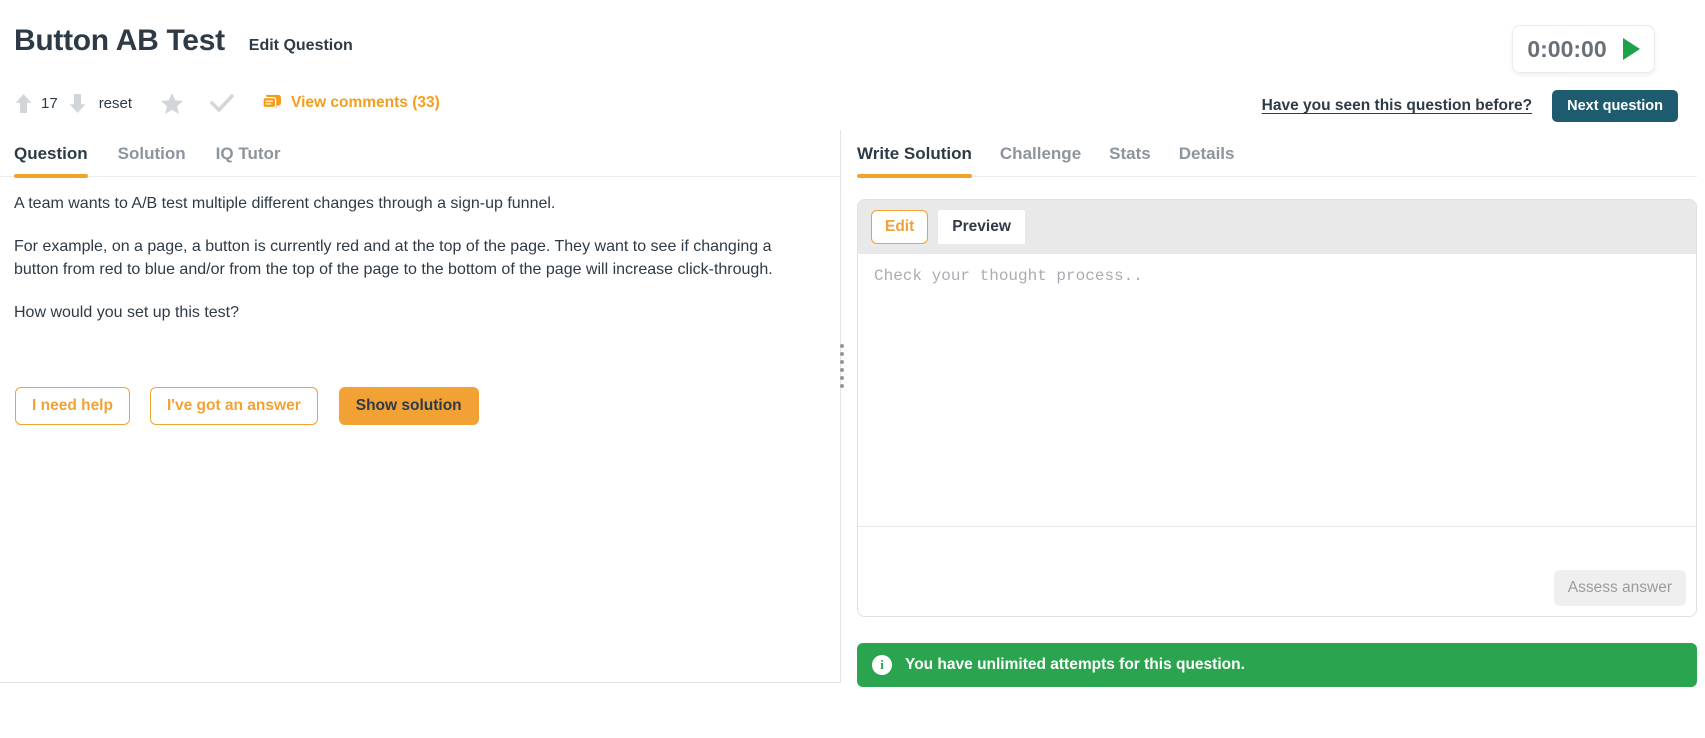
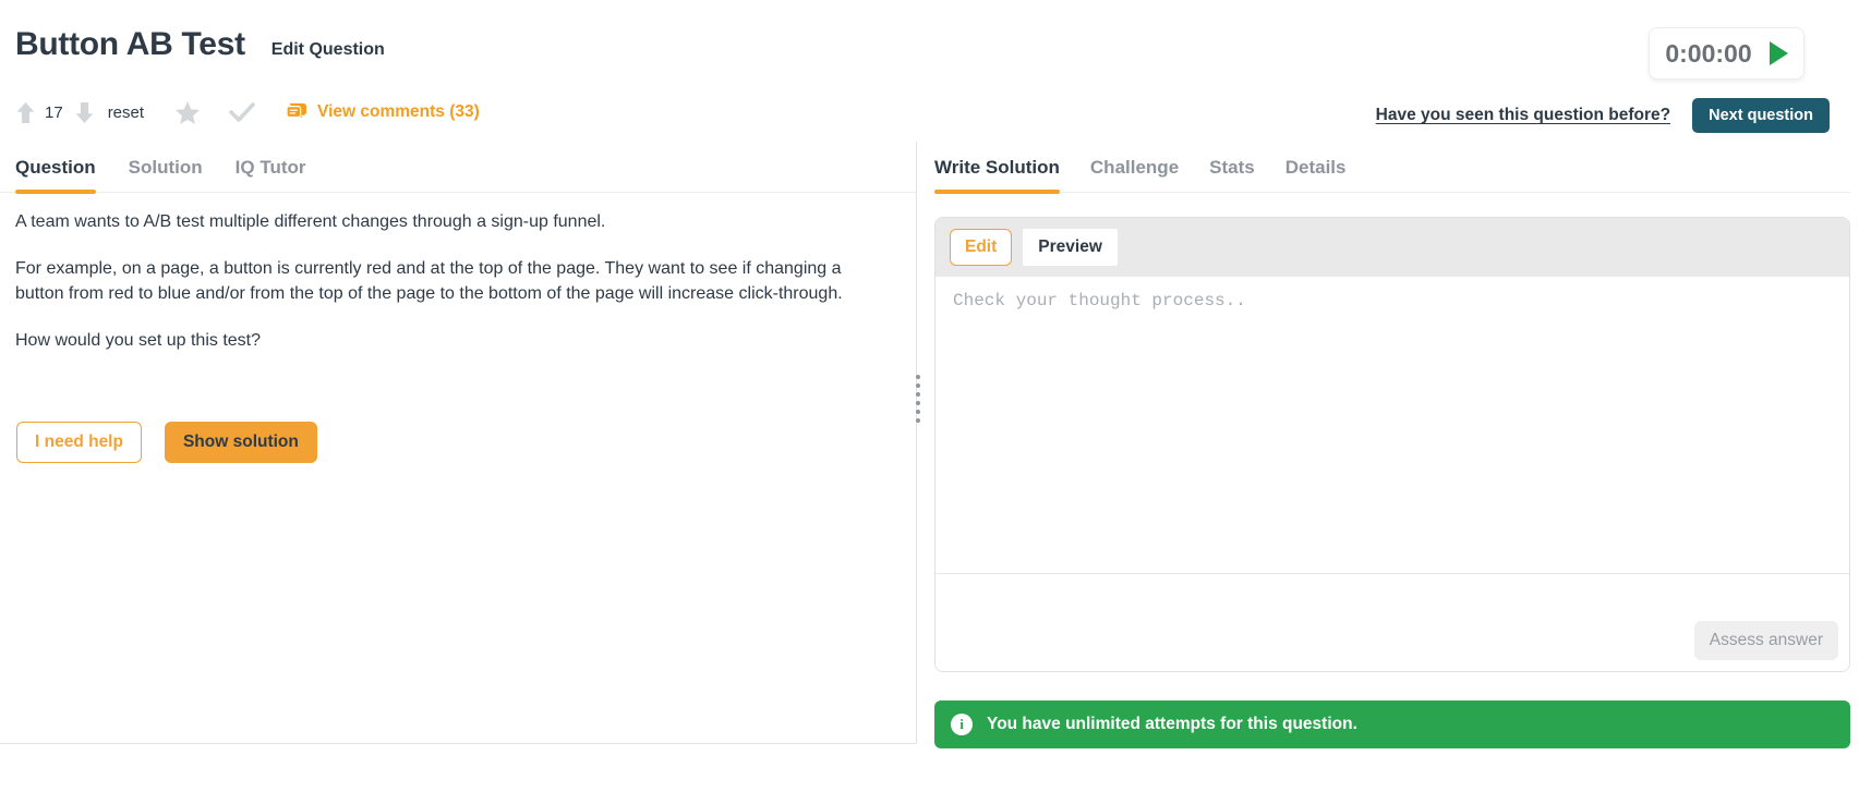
  Button AB Test
  Edit Question
  0:00:00
  17
  reset
  View comments (33)
  Have you seen this question before?
  Next question
  Question
  Solution
  IQ Tutor
  A team wants to A/B test multiple different changes through a sign-up funnel.
  For example, on a page, a button is currently red and at the top of the page. They want to see if changing a button from red to blue and/or from the top of the page to the bottom of the page will increase click-through.
  How would you set up this test?
  I need help
- I've got an answer
  Show solution
  Write Solution
  Challenge
  Stats
  Details
  Edit
  Preview
  Check your thought process..
  Assess answer
  i
  You have unlimited attempts for this question.
